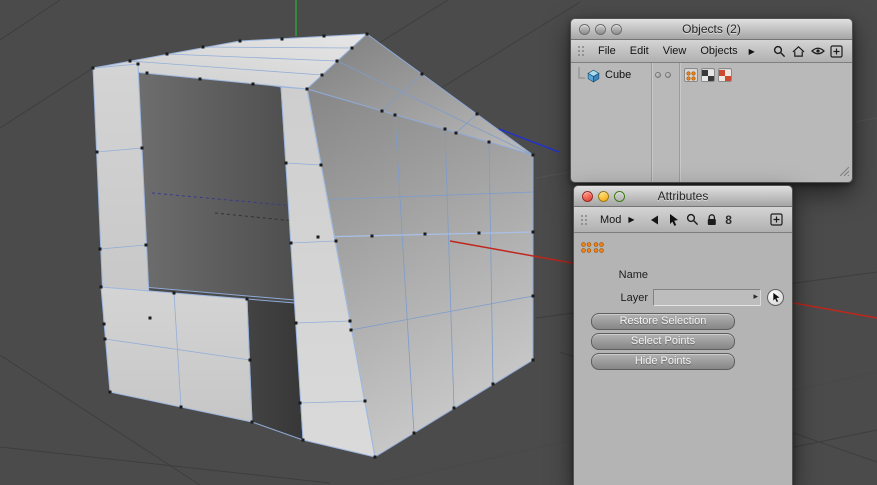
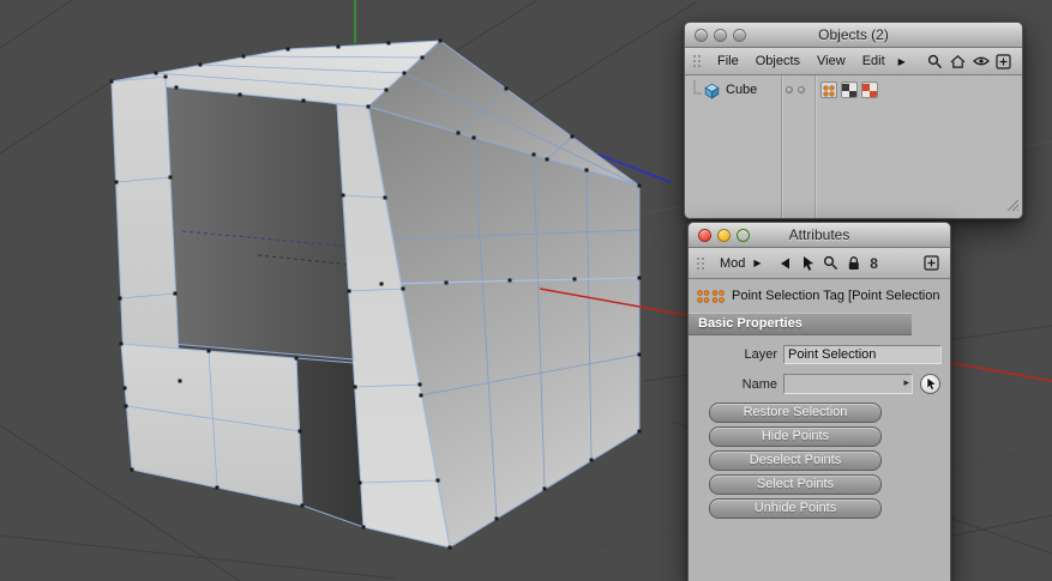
  Objects (2)
  File
- Edit
+ Objects
  View
- Objects
+ Edit
  ▶
  Cube
  Attributes
  Mod
  ▶
  8
+ Point Selection Tag [Point Selection
+ Basic Properties
- Name
+ Layer
+ Point Selection
- Layer
+ Name
  ▸
  Restore Selection
- Select Points
+ Hide Points
+ Deselect Points
- Hide Points
+ Select Points
+ Unhide Points
